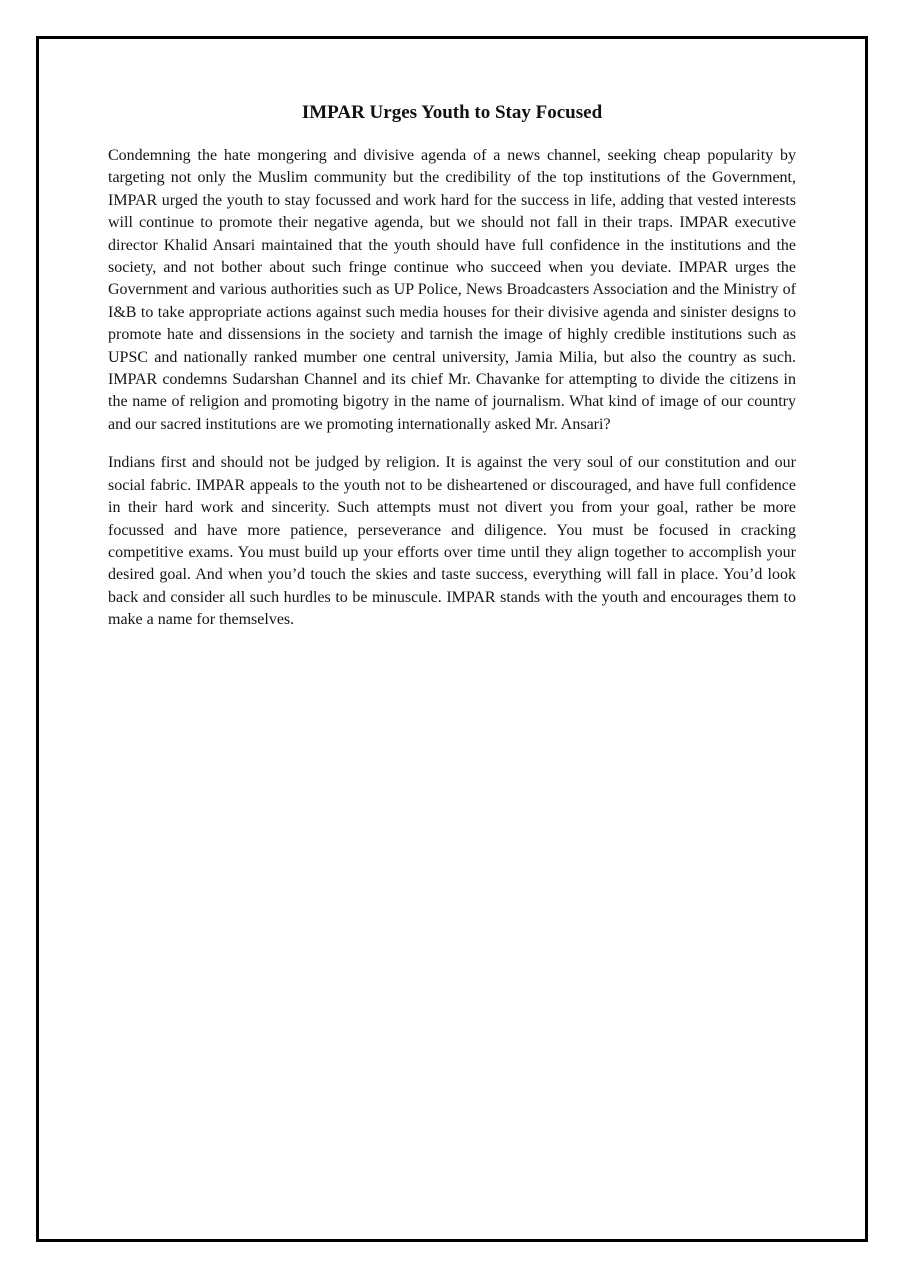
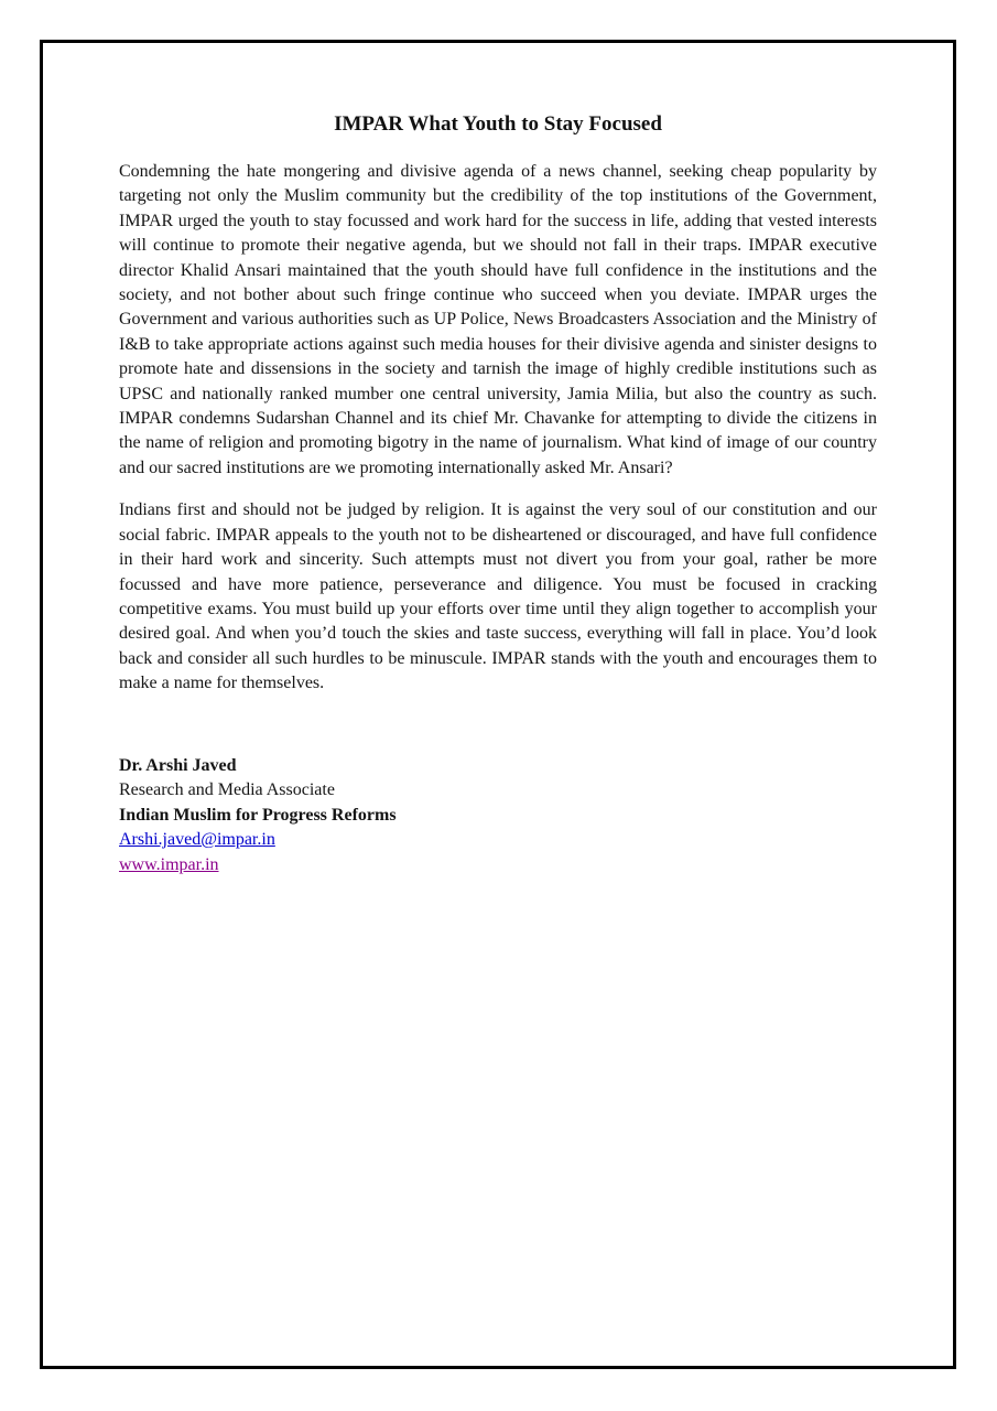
- IMPAR Urges Youth to Stay Focused
+ IMPAR What Youth to Stay Focused
  Condemning the hate mongering and divisive agenda of a news channel, seeking cheap popularity by targeting not only the Muslim community but the credibility of the top institutions of the Government, IMPAR urged the youth to stay focussed and work hard for the success in life, adding that vested interests will continue to promote their negative agenda, but we should not fall in their traps. IMPAR executive director Khalid Ansari maintained that the youth should have full confidence in the institutions and the society, and not bother about such fringe continue who succeed when you deviate. IMPAR urges the Government and various authorities such as UP Police, News Broadcasters Association and the Ministry of I&B to take appropriate actions against such media houses for their divisive agenda and sinister designs to promote hate and dissensions in the society and tarnish the image of highly credible institutions such as UPSC and nationally ranked mumber one central university, Jamia Milia, but also the country as such. IMPAR condemns Sudarshan Channel and its chief Mr. Chavanke for attempting to divide the citizens in the name of religion and promoting bigotry in the name of journalism. What kind of image of our country and our sacred institutions are we promoting internationally asked Mr. Ansari?
  Indians first and should not be judged by religion. It is against the very soul of our constitution and our social fabric. IMPAR appeals to the youth not to be disheartened or discouraged, and have full confidence in their hard work and sincerity. Such attempts must not divert you from your goal, rather be more focussed and have more patience, perseverance and diligence. You must be focused in cracking competitive exams. You must build up your efforts over time until they align together to accomplish your desired goal. And when you’d touch the skies and taste success, everything will fall in place. You’d look back and consider all such hurdles to be minuscule. IMPAR stands with the youth and encourages them to make a name for themselves.
+ Dr. Arshi Javed
+ Research and Media Associate
+ Indian Muslim for Progress Reforms
+ Arshi.javed@impar.in
+ www.impar.in
